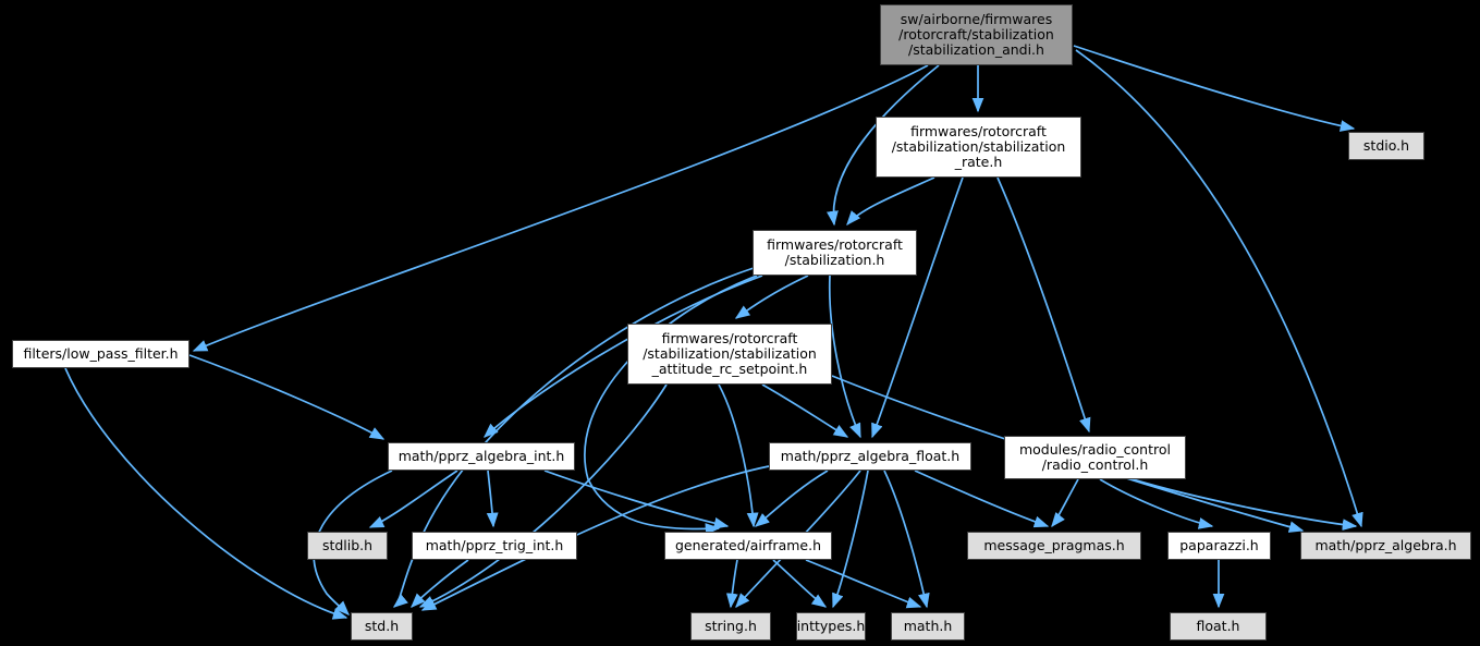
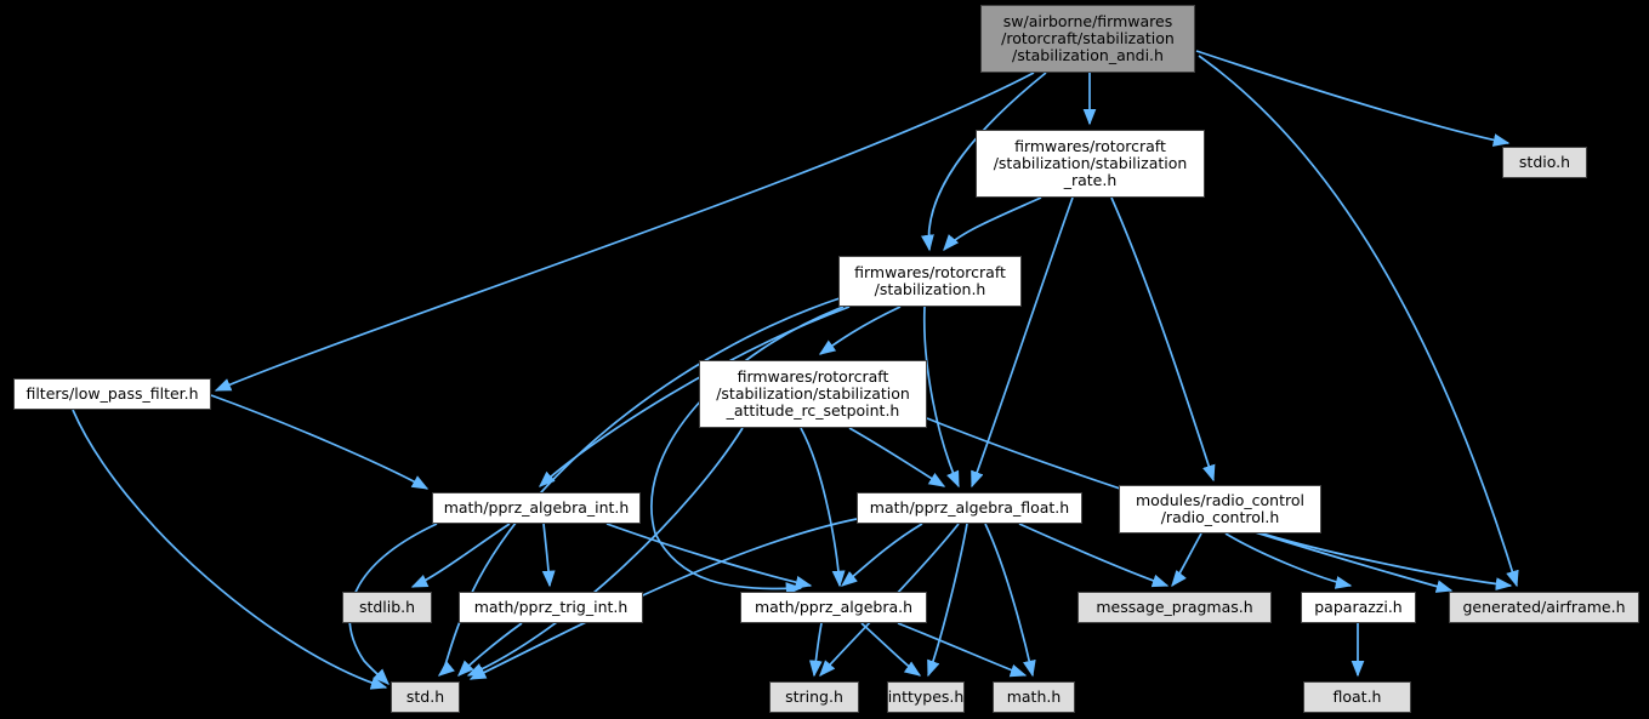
  sw/airborne/firmwares
  /rotorcraft/stabilization
  /stabilization_andi.h
  stdio.h
  firmwares/rotorcraft
  /stabilization/stabilization
  _rate.h
  firmwares/rotorcraft
  /stabilization.h
  filters/low_pass_filter.h
  firmwares/rotorcraft
  /stabilization/stabilization
  _attitude_rc_setpoint.h
  math/pprz_algebra_int.h
  math/pprz_algebra_float.h
  modules/radio_control
  /radio_control.h
  stdlib.h
  math/pprz_trig_int.h
- generated/airframe.h
+ math/pprz_algebra.h
  message_pragmas.h
  paparazzi.h
- math/pprz_algebra.h
+ generated/airframe.h
  std.h
  string.h
  inttypes.h
  math.h
  float.h
